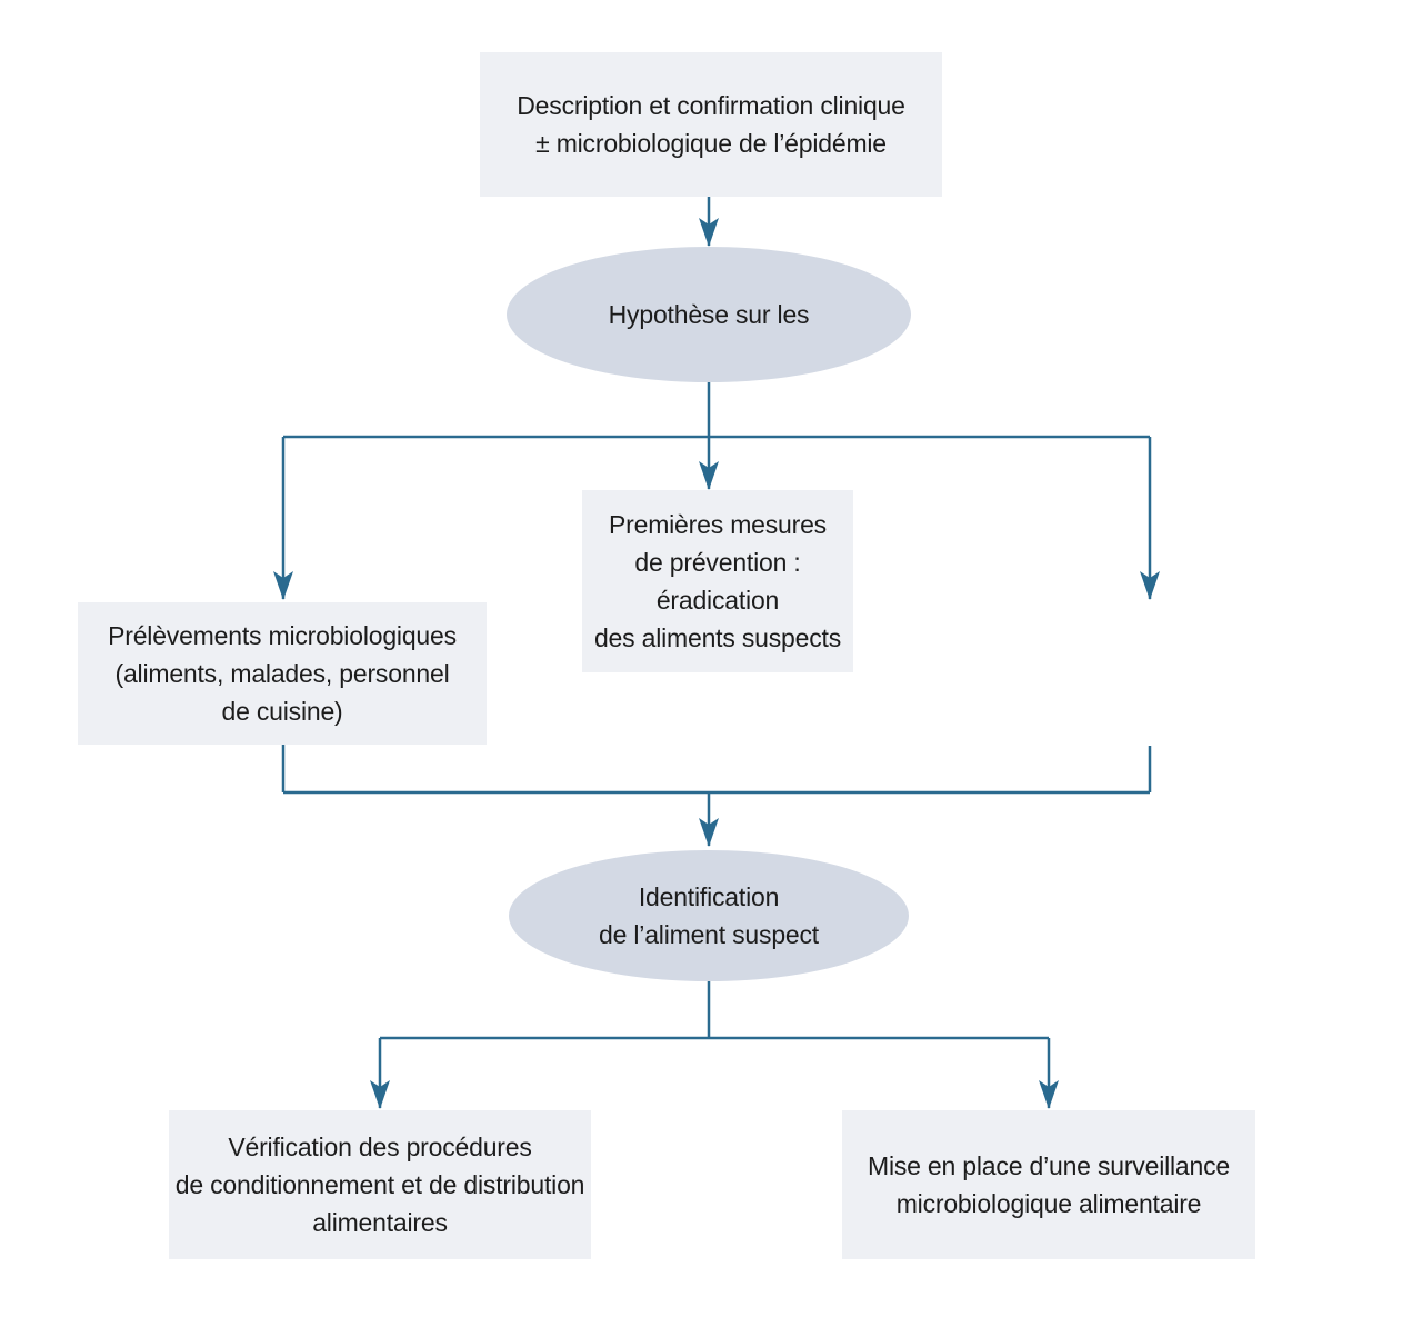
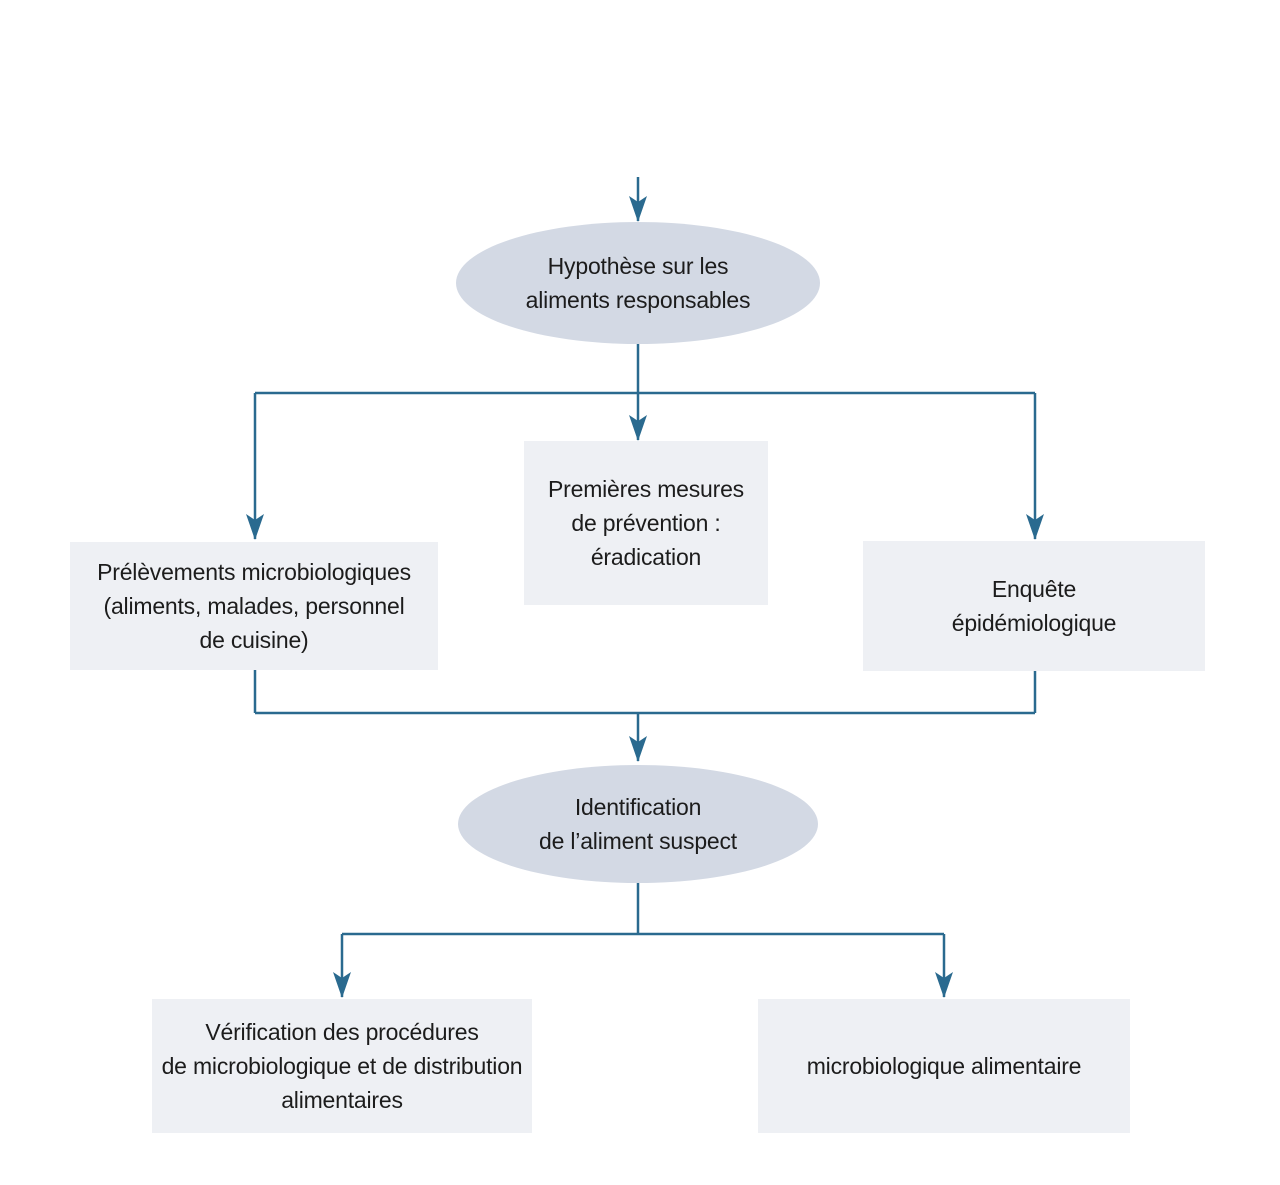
- Description et confirmation clinique
- ± microbiologique de l’épidémie
  Hypothèse sur les
+ aliments responsables
  Premières mesures
  de prévention :
  éradication
- des aliments suspects
  Prélèvements microbiologiques
  (aliments, malades, personnel
  de cuisine)
+ Enquête
+ épidémiologique
  Identification
  de l’aliment suspect
  Vérification des procédures
- de conditionnement et de distribution
+ de microbiologique et de distribution
  alimentaires
- Mise en place d’une surveillance
  microbiologique alimentaire
